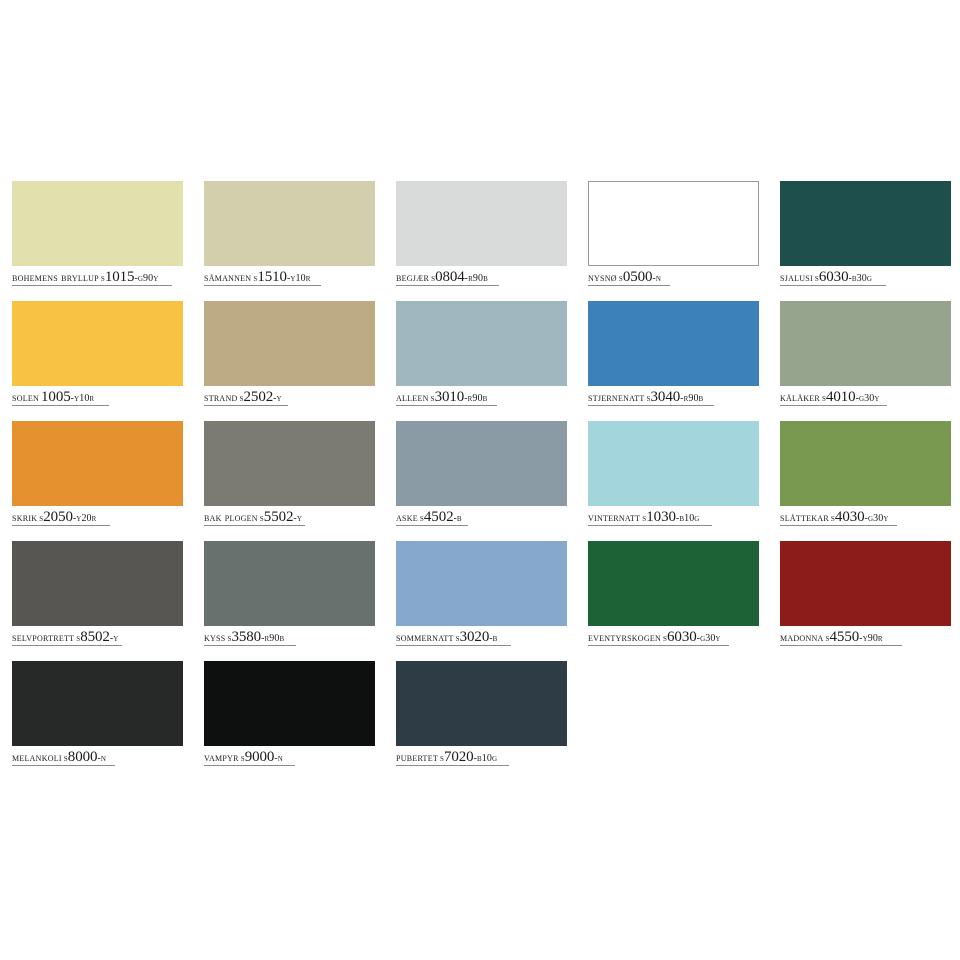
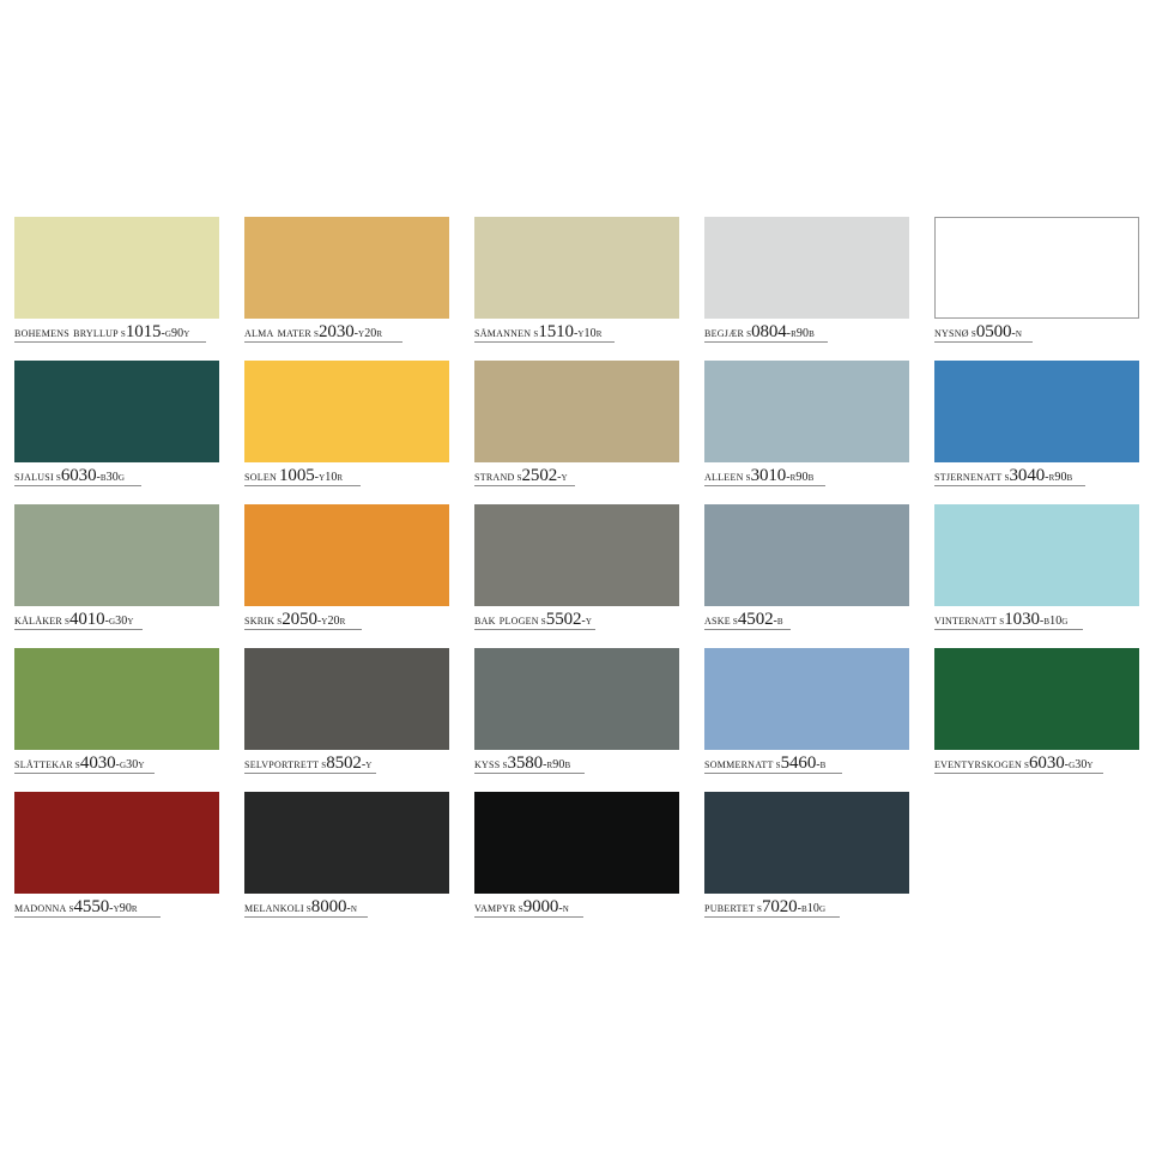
  bohemens bryllup s1015-g90y
+ alma mater s2030-y20r
  såmannen s1510-y10r
  begjær s0804-r90b
  nysnø s0500-n
  sjalusi s6030-b30g
  solen 1005-y10r
  strand s2502-y
  alleen s3010-r90b
  stjernenatt s3040-r90b
  kålåker s4010-g30y
  skrik s2050-y20r
  bak plogen s5502-y
  aske s4502-b
  vinternatt s1030-b10g
  slåttekar s4030-g30y
  selvportrett s8502-y
  kyss s3580-r90b
- sommernatt s3020-b
+ sommernatt s5460-b
  eventyrskogen s6030-g30y
  madonna s4550-y90r
  melankoli s8000-n
  vampyr s9000-n
  pubertet s7020-b10g
